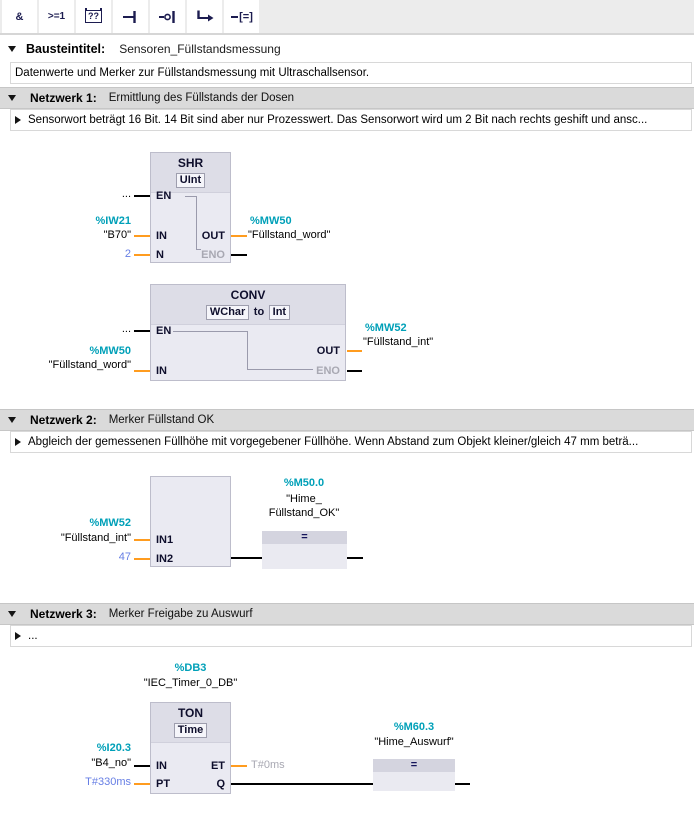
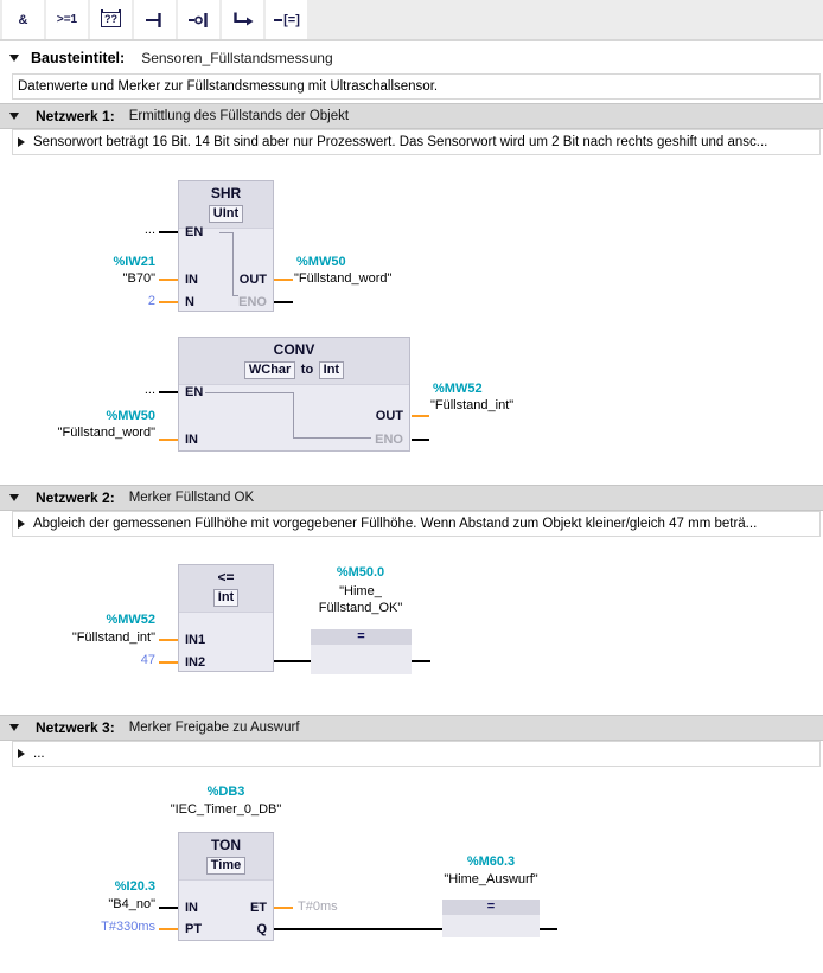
  &
  >=1
  ??
  [=]
  Bausteintitel:
  Sensoren_Füllstandsmessung
  Datenwerte und Merker zur Füllstandsmessung mit Ultraschallsensor.
  Netzwerk 1:
- Ermittlung des Füllstands der Dosen
+ Ermittlung des Füllstands der Objekt
  Sensorwort beträgt 16 Bit. 14 Bit sind aber nur Prozesswert. Das Sensorwort wird um 2 Bit nach rechts geshift und ansc...
  SHR
  UInt
  EN
  IN
  N
  OUT
  ENO
  ...
  %IW21
  "B70"
  2
  %MW50
  "Füllstand_word"
  CONV
  WChar to Int
  EN
  IN
  OUT
  ENO
  ...
  %MW50
  "Füllstand_word"
  %MW52
  "Füllstand_int"
  Netzwerk 2:
  Merker Füllstand OK
  Abgleich der gemessenen Füllhöhe mit vorgegebener Füllhöhe. Wenn Abstand zum Objekt kleiner/gleich 47 mm beträ...
+ <=
+ Int
  IN1
  IN2
  %MW52
  "Füllstand_int"
  47
  =
  %M50.0
  "Hime_
  Füllstand_OK"
  Netzwerk 3:
  Merker Freigabe zu Auswurf
  ...
  %DB3
  "IEC_Timer_0_DB"
  TON
  Time
  IN
  PT
  ET
  Q
  %I20.3
  "B4_no"
  T#330ms
  T#0ms
  =
  %M60.3
  "Hime_Auswurf"
